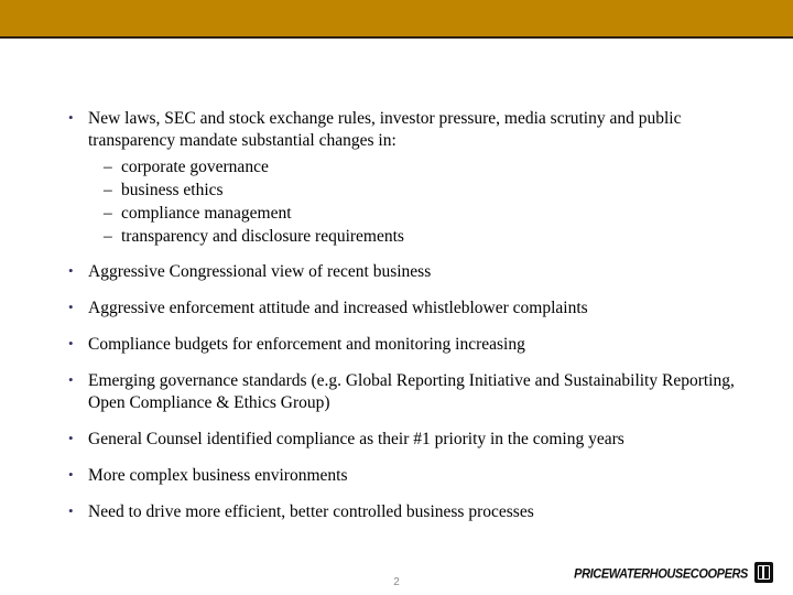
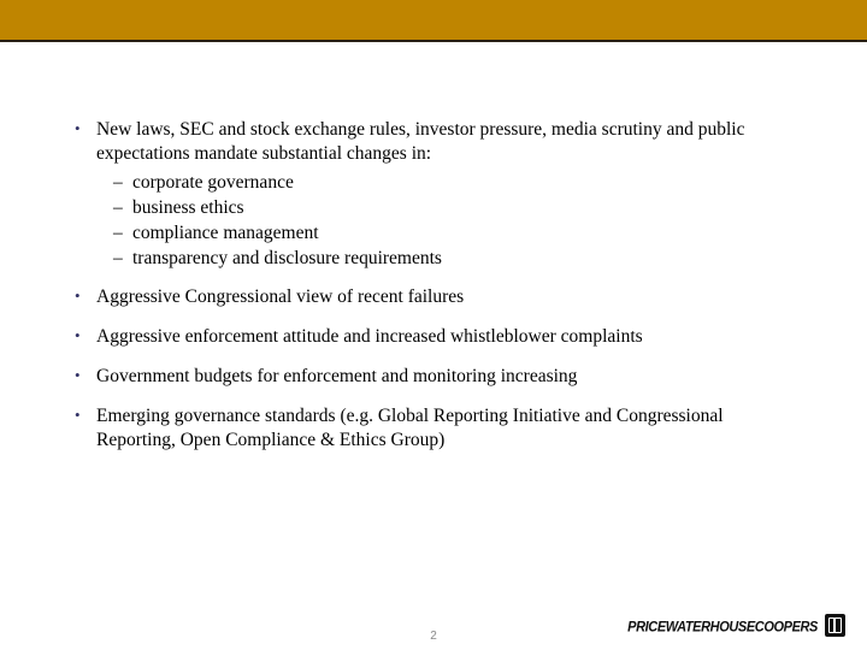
- New laws, SEC and stock exchange rules, investor pressure, media scrutiny and public transparency mandate substantial changes in:
+ New laws, SEC and stock exchange rules, investor pressure, media scrutiny and public expectations mandate substantial changes in:
  corporate governance
  business ethics
  compliance management
  transparency and disclosure requirements
- Aggressive Congressional view of recent business
+ Aggressive Congressional view of recent failures
  Aggressive enforcement attitude and increased whistleblower complaints
- Compliance budgets for enforcement and monitoring increasing
+ Government budgets for enforcement and monitoring increasing
- Emerging governance standards (e.g. Global Reporting Initiative and Sustainability Reporting, Open Compliance & Ethics Group)
+ Emerging governance standards (e.g. Global Reporting Initiative and Congressional Reporting, Open Compliance & Ethics Group)
- General Counsel identified compliance as their #1 priority in the coming years
- More complex business environments
- Need to drive more efficient, better controlled business processes
  2
  pricewaterhousecoopers
